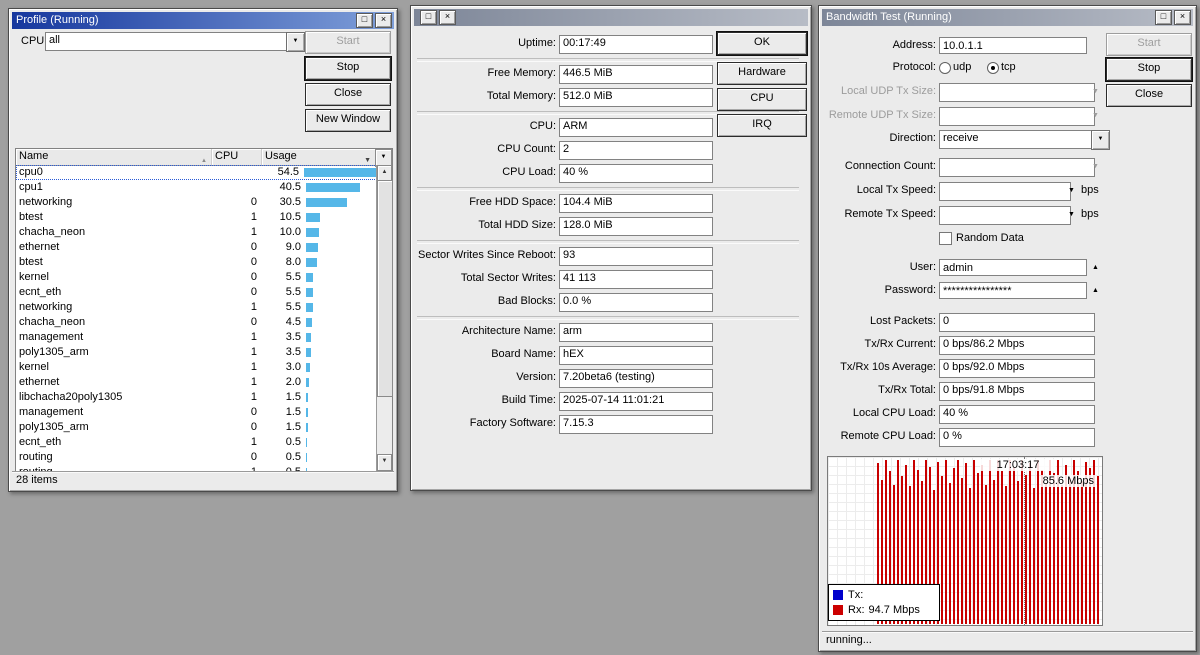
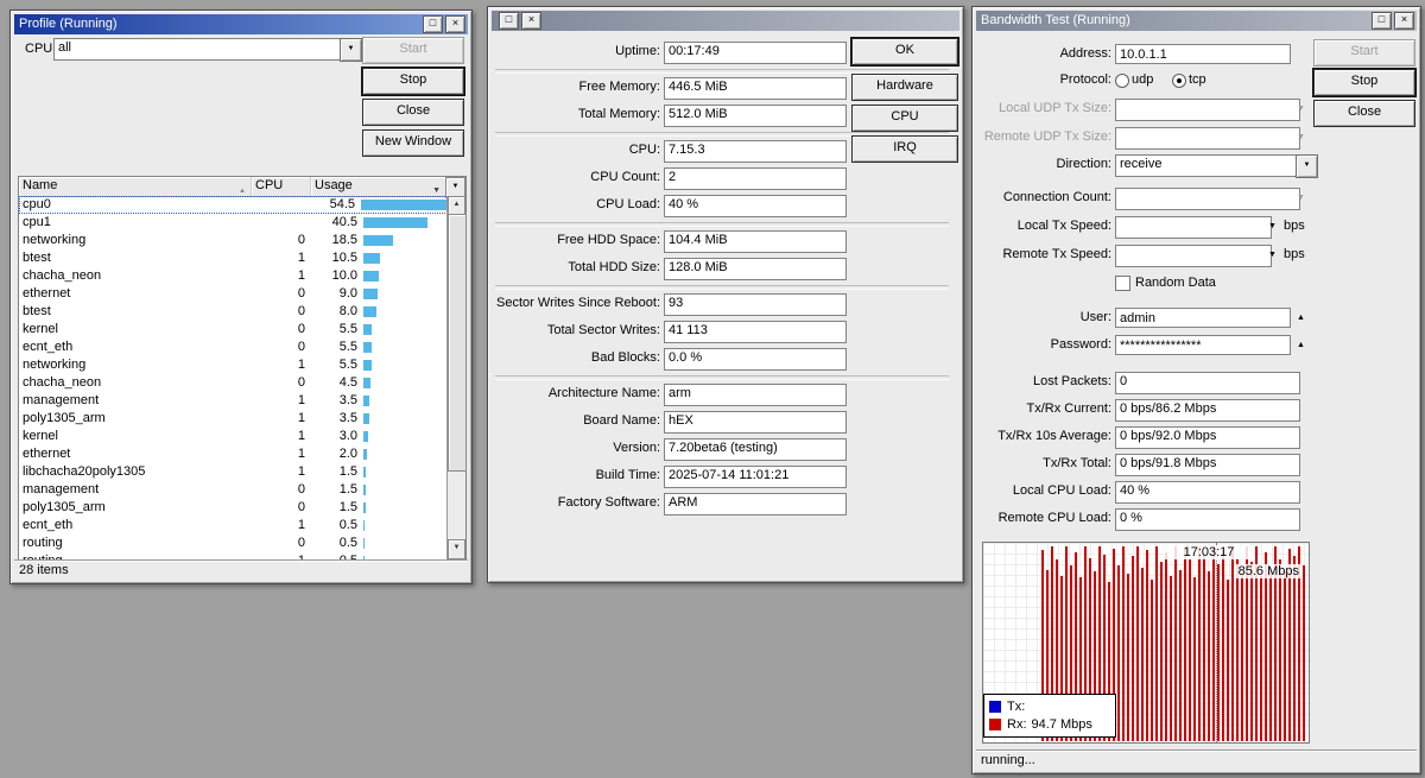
  Profile (Running)
  □
  ×
  CPU
  all
  Start
  Stop
  Close
  New Window
  Name
  CPU
  Usage
  cpu0
  54.5
  cpu1
  40.5
  networking
  0
- 30.5
+ 18.5
  btest
  1
  10.5
  chacha_neon
  1
  10.0
  ethernet
  0
  9.0
  btest
  0
  8.0
  kernel
  0
  5.5
  ecnt_eth
  0
  5.5
  networking
  1
  5.5
  chacha_neon
  0
  4.5
  management
  1
  3.5
  poly1305_arm
  1
  3.5
  kernel
  1
  3.0
  ethernet
  1
  2.0
  libchacha20poly1305
  1
  1.5
  management
  0
  1.5
  poly1305_arm
  0
  1.5
  ecnt_eth
  1
  0.5
  routing
  0
  0.5
  28 items
  □
  ×
  Uptime:
  00:17:49
  Free Memory:
  446.5 MiB
  Total Memory:
  512.0 MiB
  CPU:
- ARM
+ 7.15.3
  CPU Count:
  2
  CPU Load:
  40 %
  Free HDD Space:
  104.4 MiB
  Total HDD Size:
  128.0 MiB
  Sector Writes Since Reboot:
  93
  Total Sector Writes:
  41 113
  Bad Blocks:
  0.0 %
  Architecture Name:
  arm
  Board Name:
  hEX
  Version:
  7.20beta6 (testing)
  Build Time:
  2025-07-14 11:01:21
  Factory Software:
- 7.15.3
+ ARM
  OK
  Hardware
  CPU
  IRQ
  Bandwidth Test (Running)
  □
  ×
  Address:
  10.0.1.1
  Protocol:
  udp
  tcp
  Local UDP Tx Size:
  Remote UDP Tx Size:
  Direction:
  receive
  Connection Count:
  Local Tx Speed:
  bps
  Remote Tx Speed:
  bps
  Random Data
  User:
  admin
  Password:
  ****************
  Lost Packets:
  0
  Tx/Rx Current:
  0 bps/86.2 Mbps
  Tx/Rx 10s Average:
  0 bps/92.0 Mbps
  Tx/Rx Total:
  0 bps/91.8 Mbps
  Local CPU Load:
  40 %
  Remote CPU Load:
  0 %
  17:03:17
  85.6 Mbps
  Tx:
  Rx:
  94.7 Mbps
  Start
  Stop
  Close
  running...
